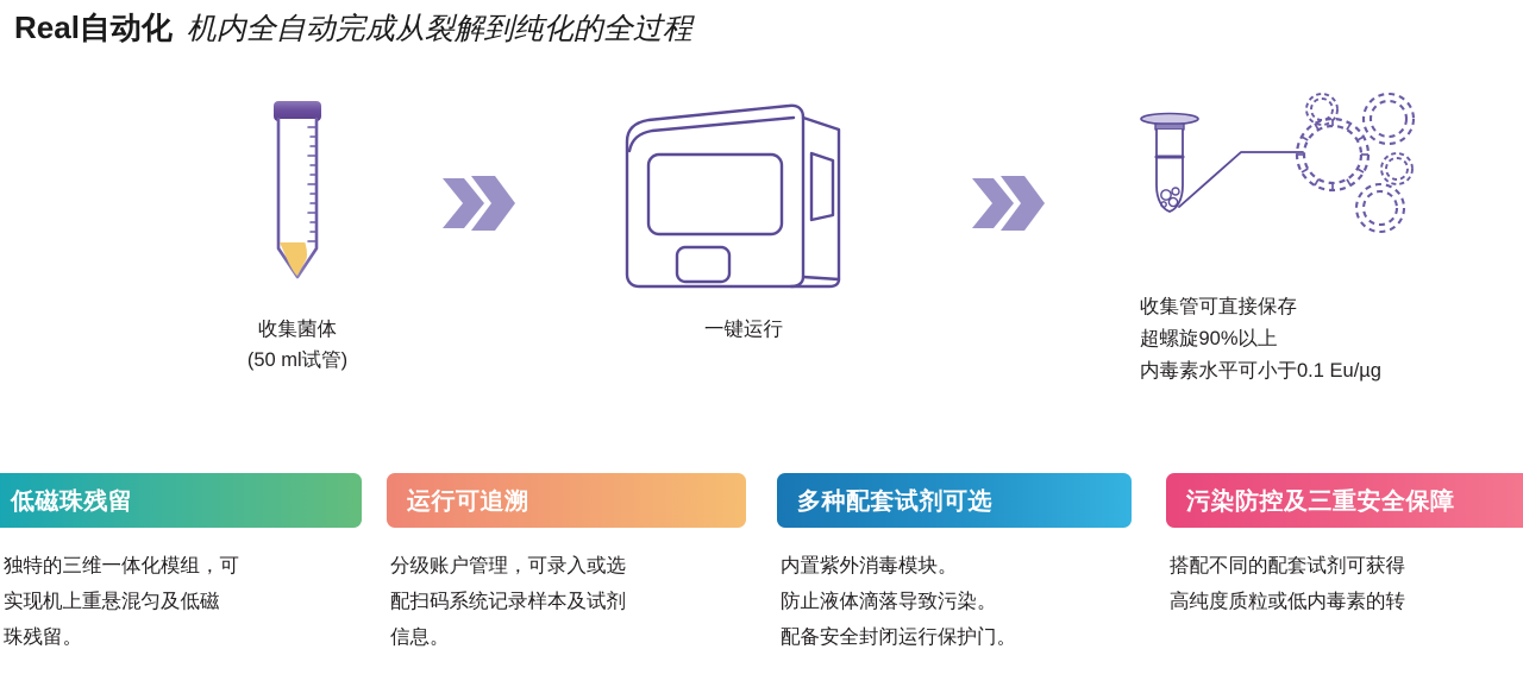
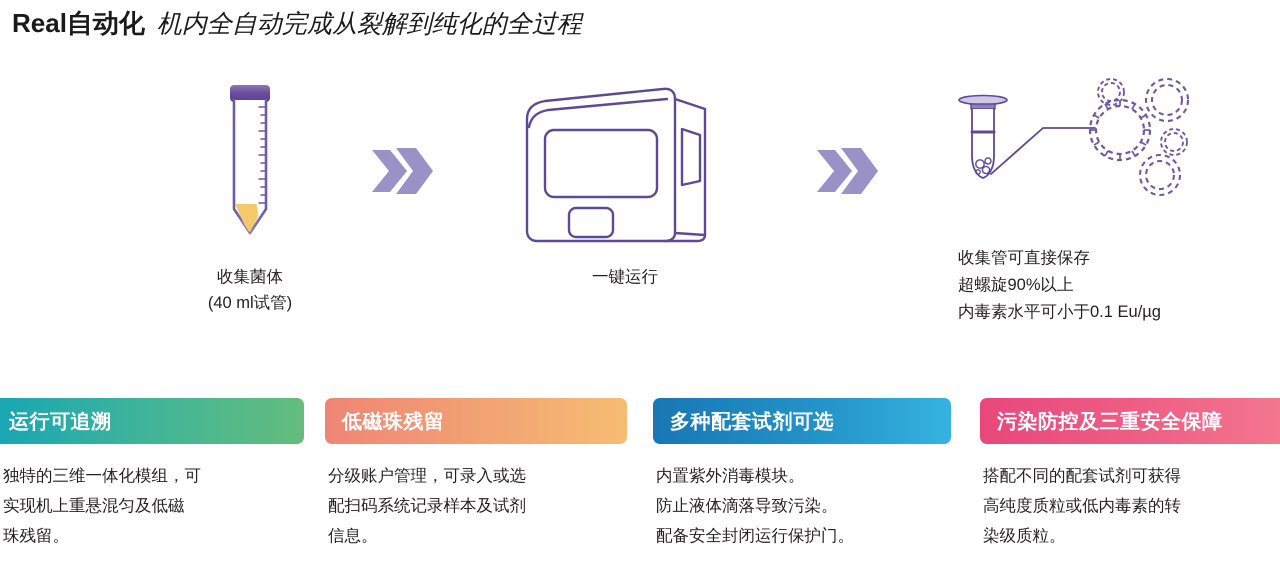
  Real自动化
  机内全自动完成从裂解到纯化的全过程
  收集菌体
- (50 ml试管)
+ (40 ml试管)
  一键运行
  收集管可直接保存
  超螺旋90%以上
  内毒素水平可小于0.1 Eu/µg
- 低磁珠残留
+ 运行可追溯
  独特的三维一体化模组，可
  实现机上重悬混匀及低磁
  珠残留。
- 运行可追溯
+ 低磁珠残留
  分级账户管理，可录入或选
  配扫码系统记录样本及试剂
  信息。
  多种配套试剂可选
  内置紫外消毒模块。
  防止液体滴落导致污染。
  配备安全封闭运行保护门。
  污染防控及三重安全保障
  搭配不同的配套试剂可获得
  高纯度质粒或低内毒素的转
+ 染级质粒。
